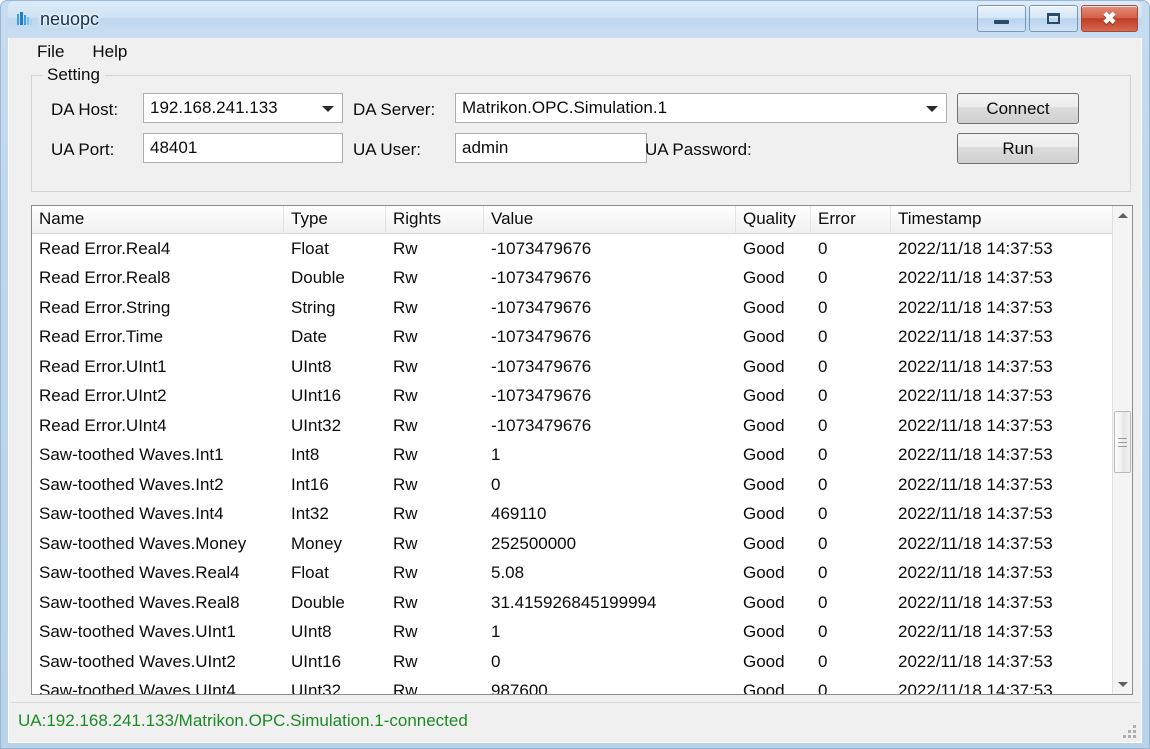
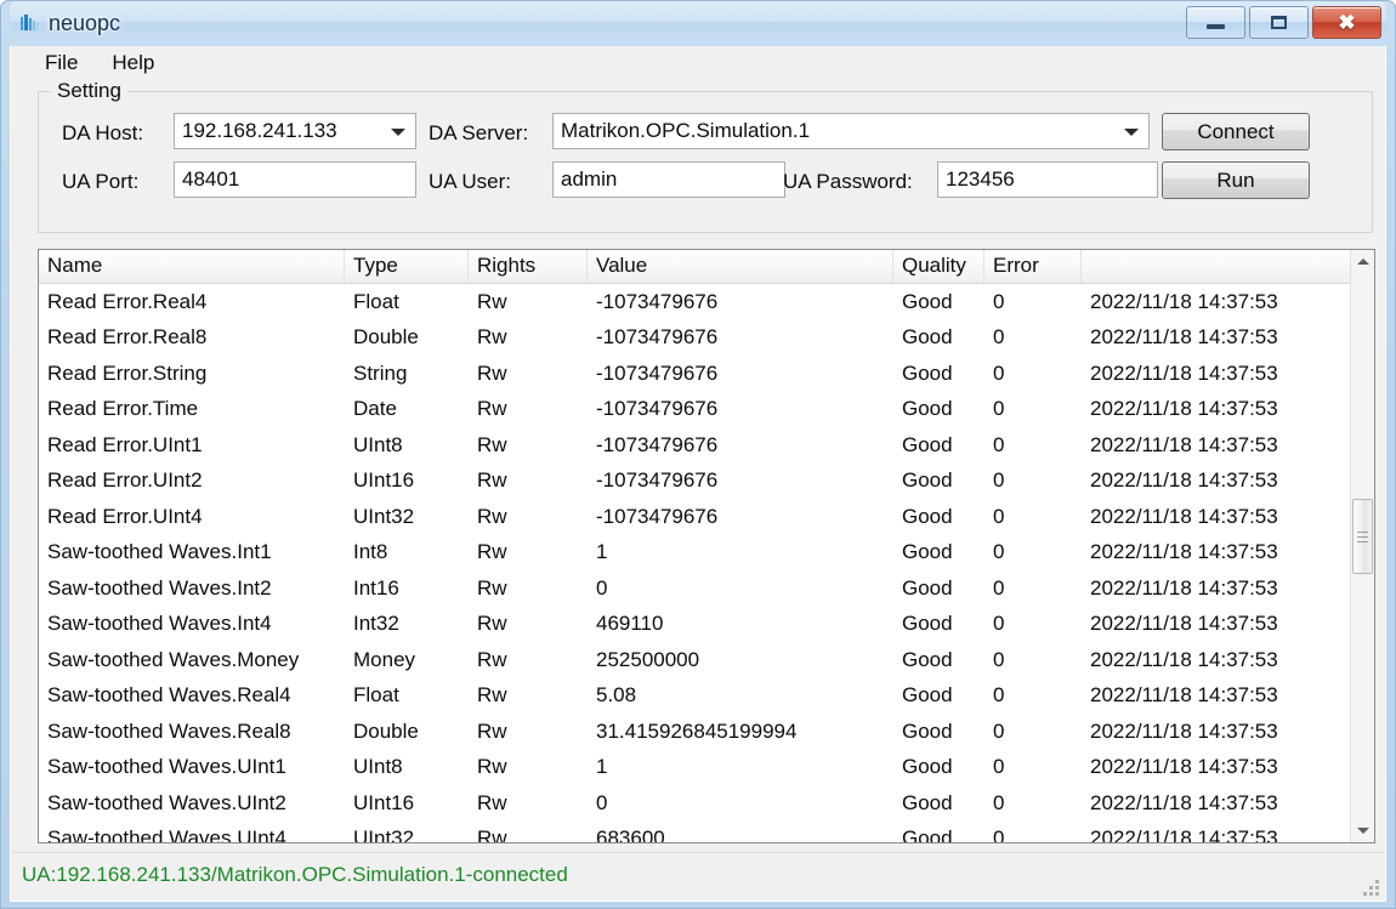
  neuopc
  ✖
  File
  Help
  Setting
  DA Host:
  192.168.241.133
  DA Server:
  Matrikon.OPC.Simulation.1
  Connect
  UA Port:
  48401
  UA User:
  admin
  UA Password:
+ 123456
  Run
  Name
  Type
  Rights
  Value
  Quality
  Error
- Timestamp
  Read Error.Real4
  Float
  Rw
  -1073479676
  Good
  0
  2022/11/18 14:37:53
  Read Error.Real8
  Double
  Rw
  -1073479676
  Good
  0
  2022/11/18 14:37:53
  Read Error.String
  String
  Rw
  -1073479676
  Good
  0
  2022/11/18 14:37:53
  Read Error.Time
  Date
  Rw
  -1073479676
  Good
  0
  2022/11/18 14:37:53
  Read Error.UInt1
  UInt8
  Rw
  -1073479676
  Good
  0
  2022/11/18 14:37:53
  Read Error.UInt2
  UInt16
  Rw
  -1073479676
  Good
  0
  2022/11/18 14:37:53
  Read Error.UInt4
  UInt32
  Rw
  -1073479676
  Good
  0
  2022/11/18 14:37:53
  Saw-toothed Waves.Int1
  Int8
  Rw
  1
  Good
  0
  2022/11/18 14:37:53
  Saw-toothed Waves.Int2
  Int16
  Rw
  0
  Good
  0
  2022/11/18 14:37:53
  Saw-toothed Waves.Int4
  Int32
  Rw
  469110
  Good
  0
  2022/11/18 14:37:53
  Saw-toothed Waves.Money
  Money
  Rw
  252500000
  Good
  0
  2022/11/18 14:37:53
  Saw-toothed Waves.Real4
  Float
  Rw
  5.08
  Good
  0
  2022/11/18 14:37:53
  Saw-toothed Waves.Real8
  Double
  Rw
  31.415926845199994
  Good
  0
  2022/11/18 14:37:53
  Saw-toothed Waves.UInt1
  UInt8
  Rw
  1
  Good
  0
  2022/11/18 14:37:53
  Saw-toothed Waves.UInt2
  UInt16
  Rw
  0
  Good
  0
  2022/11/18 14:37:53
  Saw-toothed Waves.UInt4
  UInt32
  Rw
- 987600
+ 683600
  Good
  0
  2022/11/18 14:37:53
  UA:192.168.241.133/Matrikon.OPC.Simulation.1-connected
